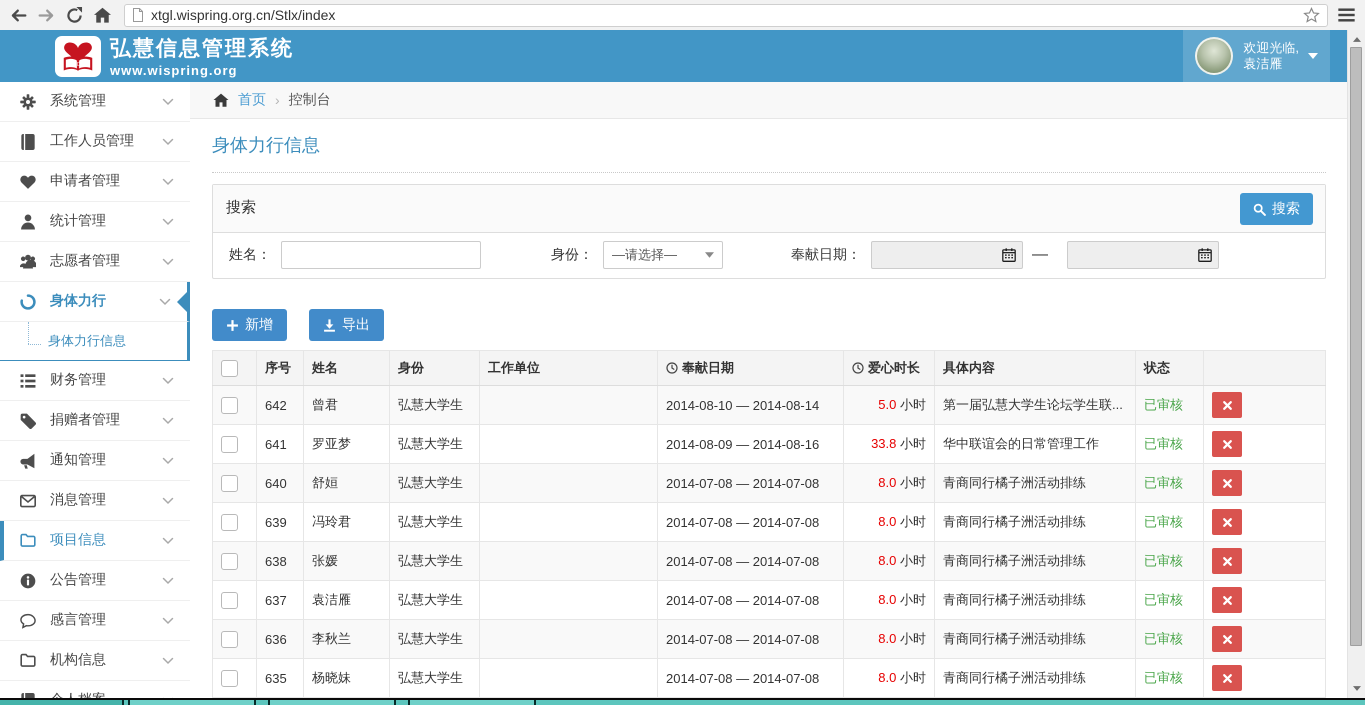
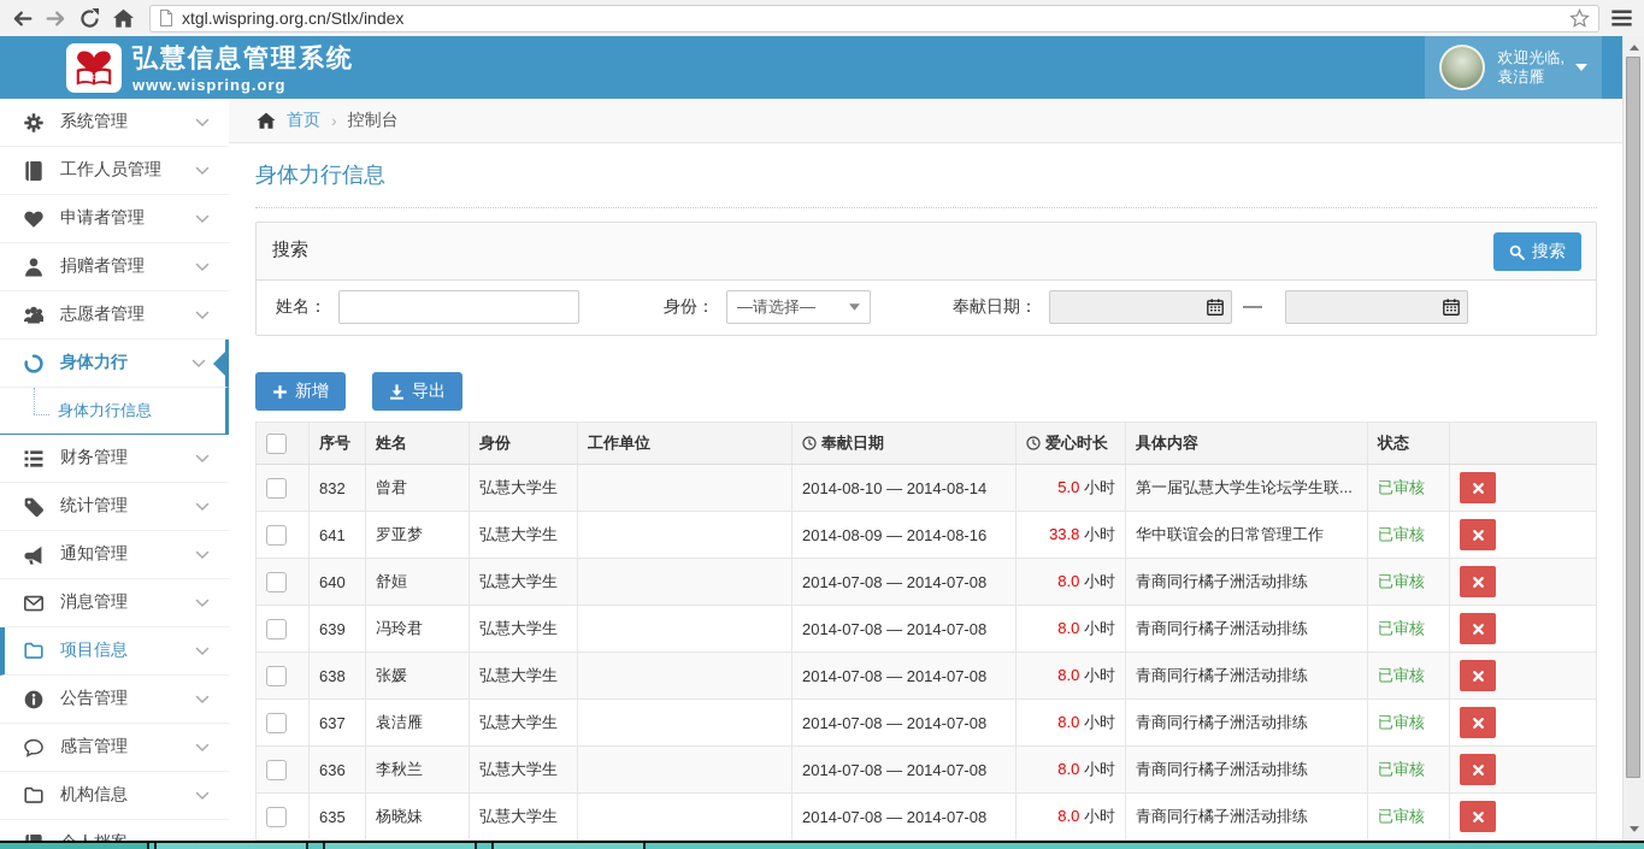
  xtgl.wispring.org.cn/Stlx/index
  弘慧信息管理系统
  www.wispring.org
  欢迎光临,
  袁洁雁
  系统管理
  工作人员管理
  申请者管理
- 统计管理
+ 捐赠者管理
  志愿者管理
  身体力行
  身体力行信息
  财务管理
- 捐赠者管理
+ 统计管理
  通知管理
  消息管理
  项目信息
  公告管理
  感言管理
  机构信息
  首页
  ›
  控制台
  身体力行信息
  搜索
  搜索
  姓名：
  身份：
  —请选择—
  奉献日期：
  —
  新增
  导出
  	序号	姓名	身份	工作单位	奉献日期	爱心时长	具体内容	状态
- 	642	曾君	弘慧大学生		2014-08-10 — 2014-08-14	5.0 小时	第一届弘慧大学生论坛学生联...	已审核
+ 	832	曾君	弘慧大学生		2014-08-10 — 2014-08-14	5.0 小时	第一届弘慧大学生论坛学生联...	已审核
  	641	罗亚梦	弘慧大学生		2014-08-09 — 2014-08-16	33.8 小时	华中联谊会的日常管理工作	已审核
  	640	舒姮	弘慧大学生		2014-07-08 — 2014-07-08	8.0 小时	青商同行橘子洲活动排练	已审核
  	639	冯玲君	弘慧大学生		2014-07-08 — 2014-07-08	8.0 小时	青商同行橘子洲活动排练	已审核
  	638	张媛	弘慧大学生		2014-07-08 — 2014-07-08	8.0 小时	青商同行橘子洲活动排练	已审核
  	637	袁洁雁	弘慧大学生		2014-07-08 — 2014-07-08	8.0 小时	青商同行橘子洲活动排练	已审核
  	636	李秋兰	弘慧大学生		2014-07-08 — 2014-07-08	8.0 小时	青商同行橘子洲活动排练	已审核
  	635	杨晓妹	弘慧大学生		2014-07-08 — 2014-07-08	8.0 小时	青商同行橘子洲活动排练	已审核
